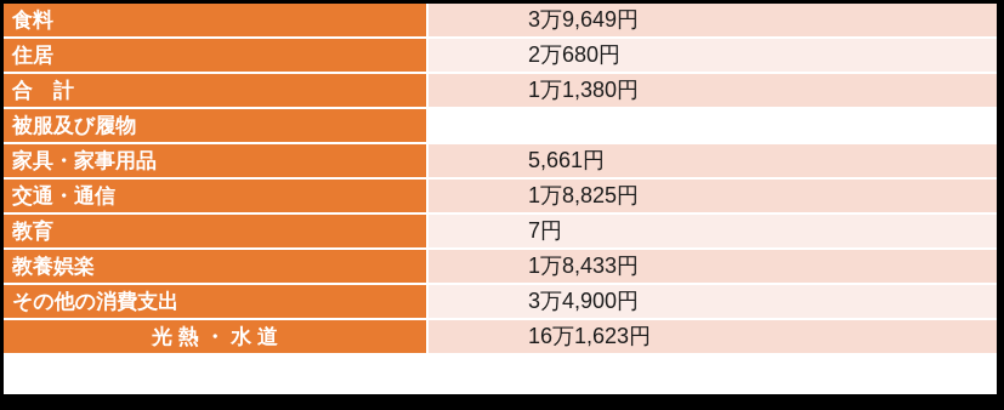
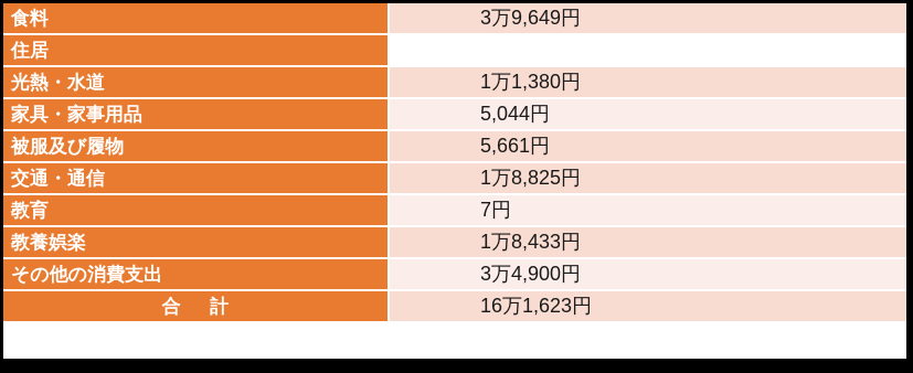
  食料
  3万9,649円
  住居
- 2万680円
- 合 計
+ 光熱・水道
  1万1,380円
- 被服及び履物
+ 家具・家事用品
+ 5,044円
- 家具・家事用品
+ 被服及び履物
  5,661円
  交通・通信
  1万8,825円
  教育
  7円
  教養娯楽
  1万8,433円
  その他の消費支出
  3万4,900円
- 光熱・水道
+ 合 計
  16万1,623円
